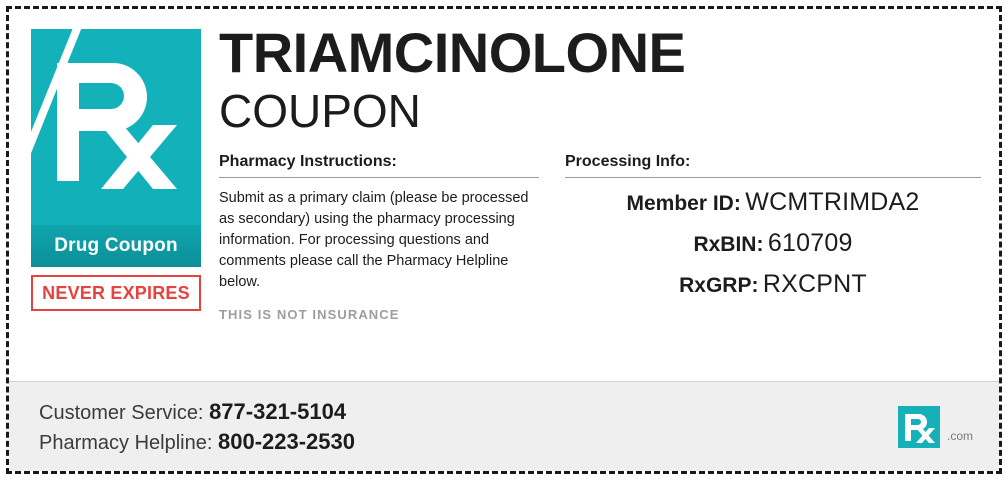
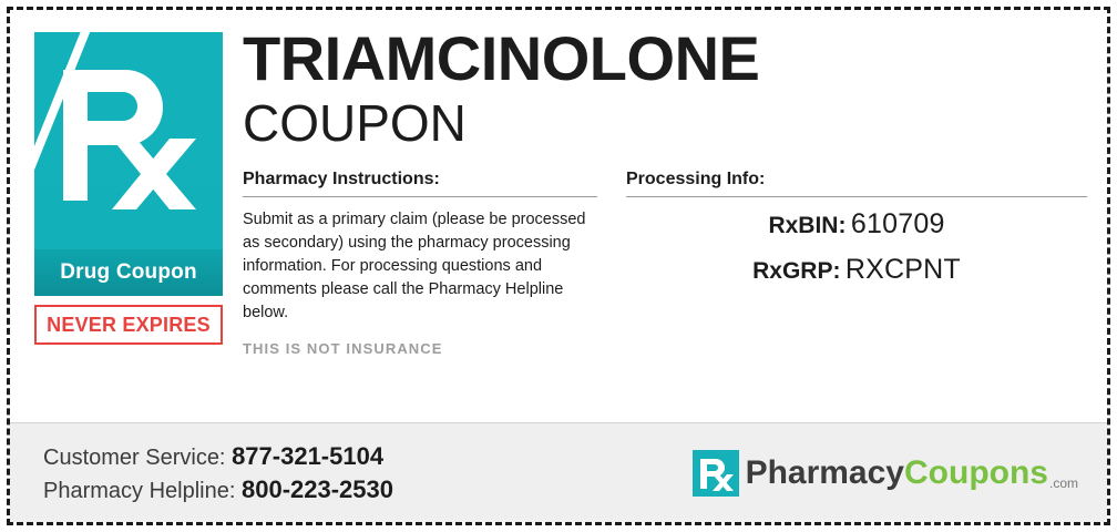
  Drug Coupon
  NEVER EXPIRES
  TRIAMCINOLONE
  COUPON
  Pharmacy Instructions:
  Submit as a primary claim (please be processed as secondary) using the pharmacy processing information. For processing questions and comments please call the Pharmacy Helpline below.
  THIS IS NOT INSURANCE
  Processing Info:
- Member ID: WCMTRIMDA2
  RxBIN: 610709
  RxGRP: RXCPNT
  Customer Service: 877-321-5104
  Pharmacy Helpline: 800-223-2530
+ PharmacyCoupons
  .com
